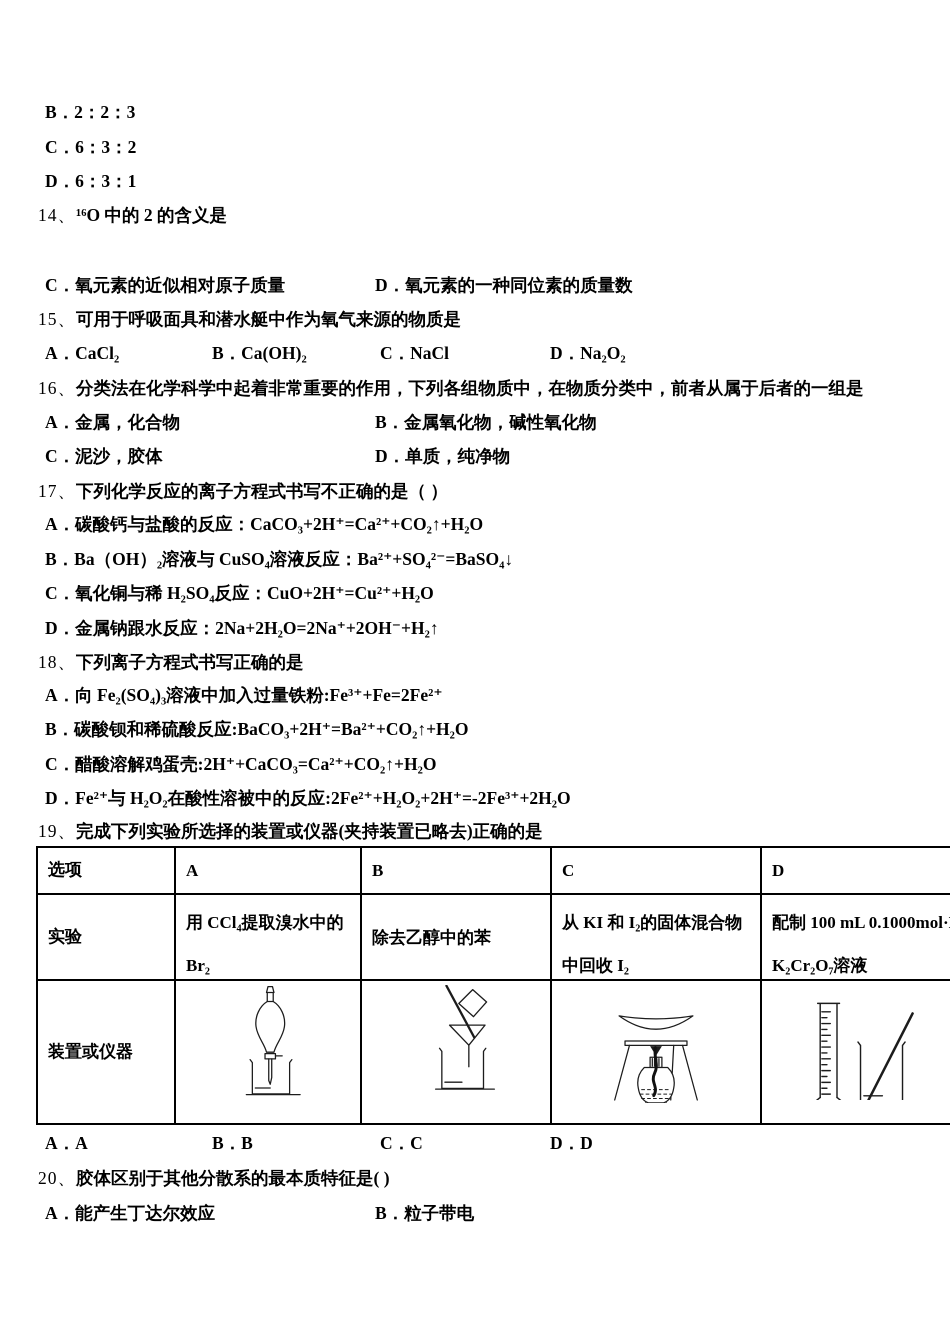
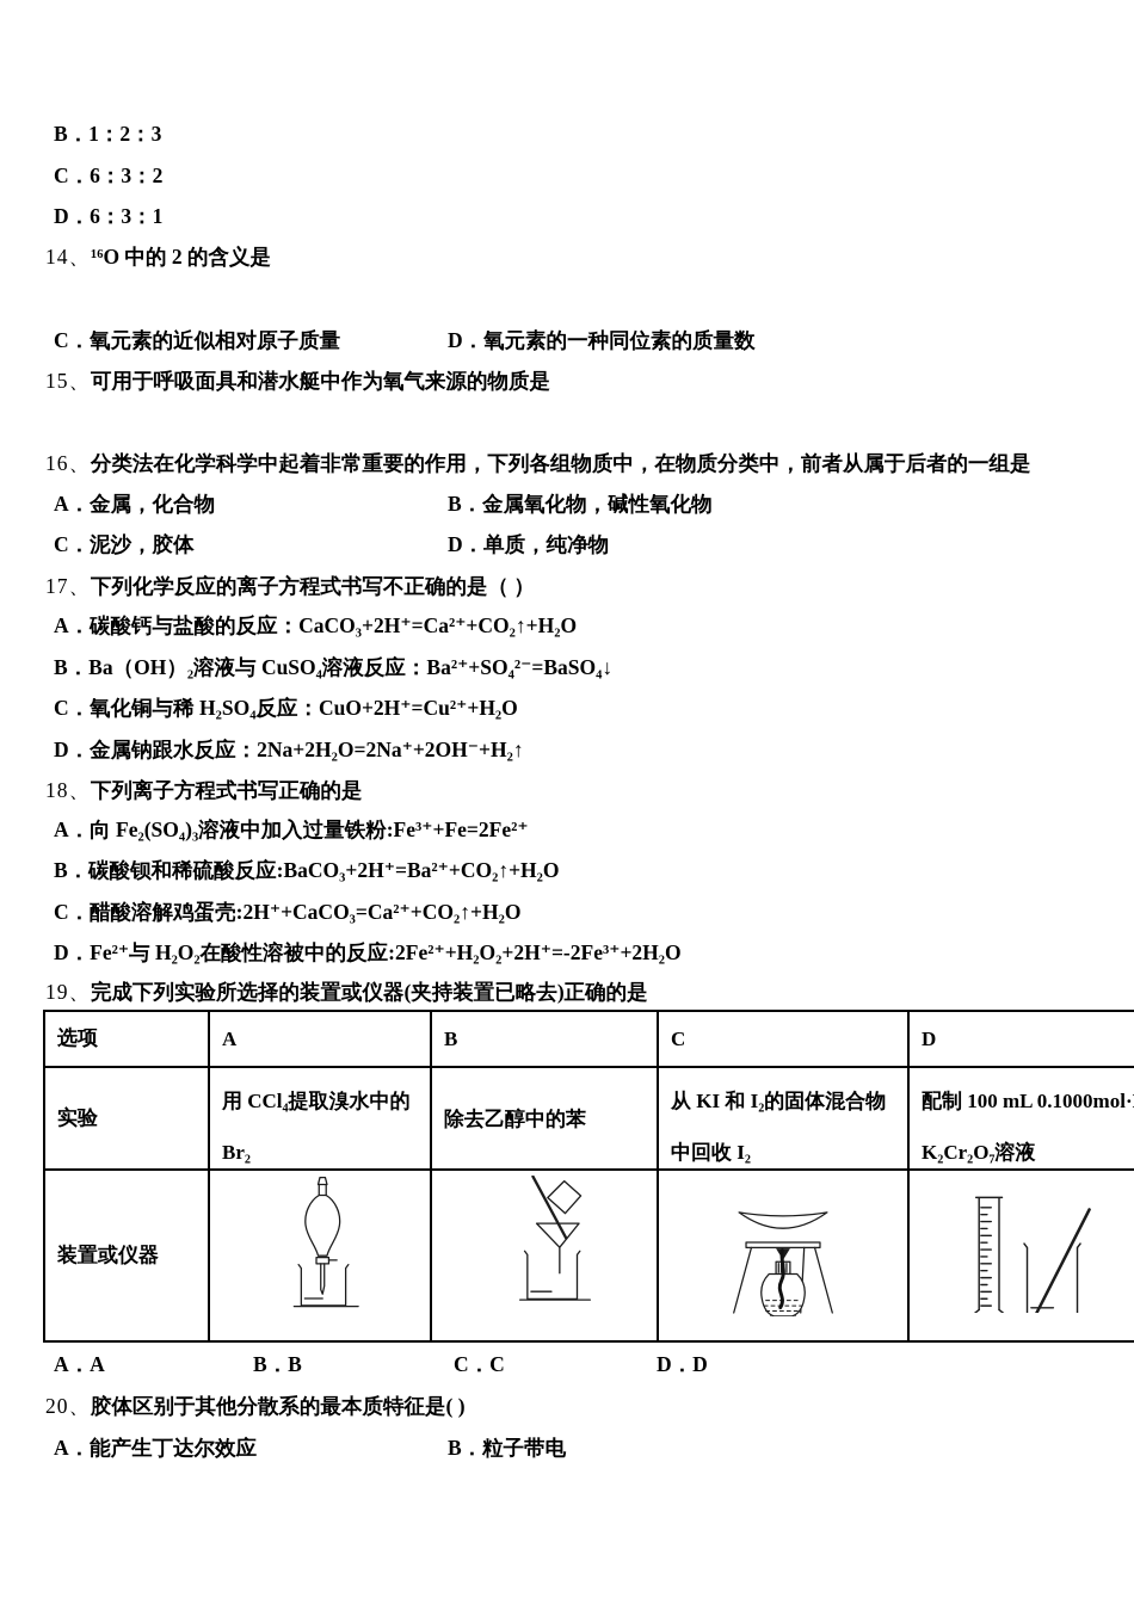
- B．2：2：3
+ B．1：2：3
  C．6：3：2
  D．6：3：1
  14、¹⁶O 中的 2 的含义是
  C．氧元素的近似相对原子质量
  D．氧元素的一种同位素的质量数
  15、可用于呼吸面具和潜水艇中作为氧气来源的物质是
- A．CaCl₂
- B．Ca(OH)₂
- C．NaCl
- D．Na₂O₂
  16、分类法在化学科学中起着非常重要的作用，下列各组物质中，在物质分类中，前者从属于后者的一组是
  A．金属，化合物
  B．金属氧化物，碱性氧化物
  C．泥沙，胶体
  D．单质，纯净物
  17、下列化学反应的离子方程式书写不正确的是（ ）
  A．碳酸钙与盐酸的反应：CaCO₃+2H⁺=Ca²⁺+CO₂↑+H₂O
  B．Ba（OH）₂溶液与 CuSO₄溶液反应：Ba²⁺+SO₄²⁻=BaSO₄↓
  C．氧化铜与稀 H₂SO₄反应：CuO+2H⁺=Cu²⁺+H₂O
  D．金属钠跟水反应：2Na+2H₂O=2Na⁺+2OH⁻+H₂↑
  18、下列离子方程式书写正确的是
  A．向 Fe₂(SO₄)₃溶液中加入过量铁粉:Fe³⁺+Fe=2Fe²⁺
  B．碳酸钡和稀硫酸反应:BaCO₃+2H⁺=Ba²⁺+CO₂↑+H₂O
  C．醋酸溶解鸡蛋壳:2H⁺+CaCO₃=Ca²⁺+CO₂↑+H₂O
  D．Fe²⁺与 H₂O₂在酸性溶被中的反应:2Fe²⁺+H₂O₂+2H⁺=-2Fe³⁺+2H₂O
  19、完成下列实验所选择的装置或仪器(夹持装置已略去)正确的是
  选项
  A
  B
  C
  D
  实验
  用 CCl₄提取溴水中的
  Br₂
  除去乙醇中的苯
  从 KI 和 I₂的固体混合物
  中回收 I₂
  配制 100 mL 0.1000mol·
  K₂Cr₂O₇溶液
  装置或仪器
  A．A
  B．B
  C．C
  D．D
  20、胶体区别于其他分散系的最本质特征是( )
  A．能产生丁达尔效应
  B．粒子带电
